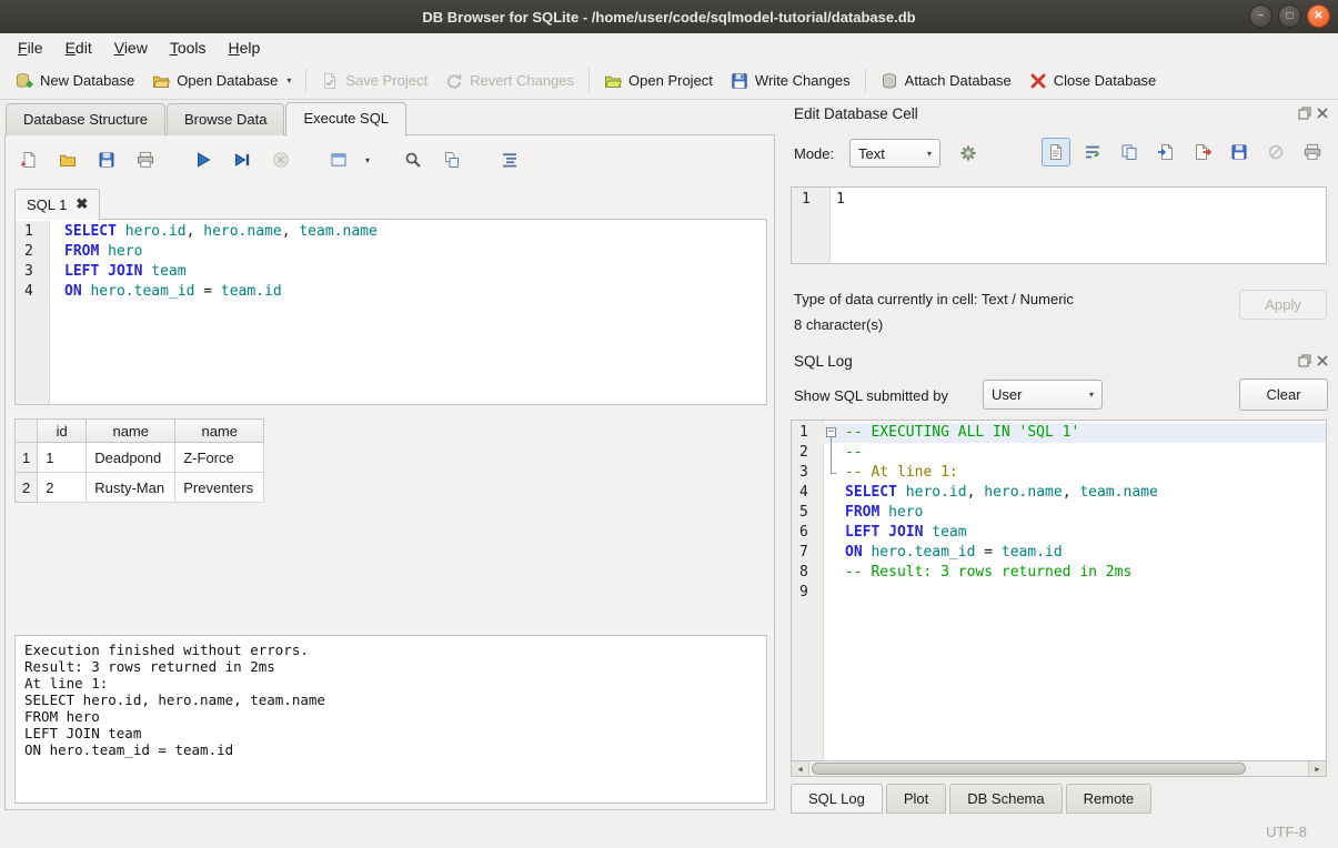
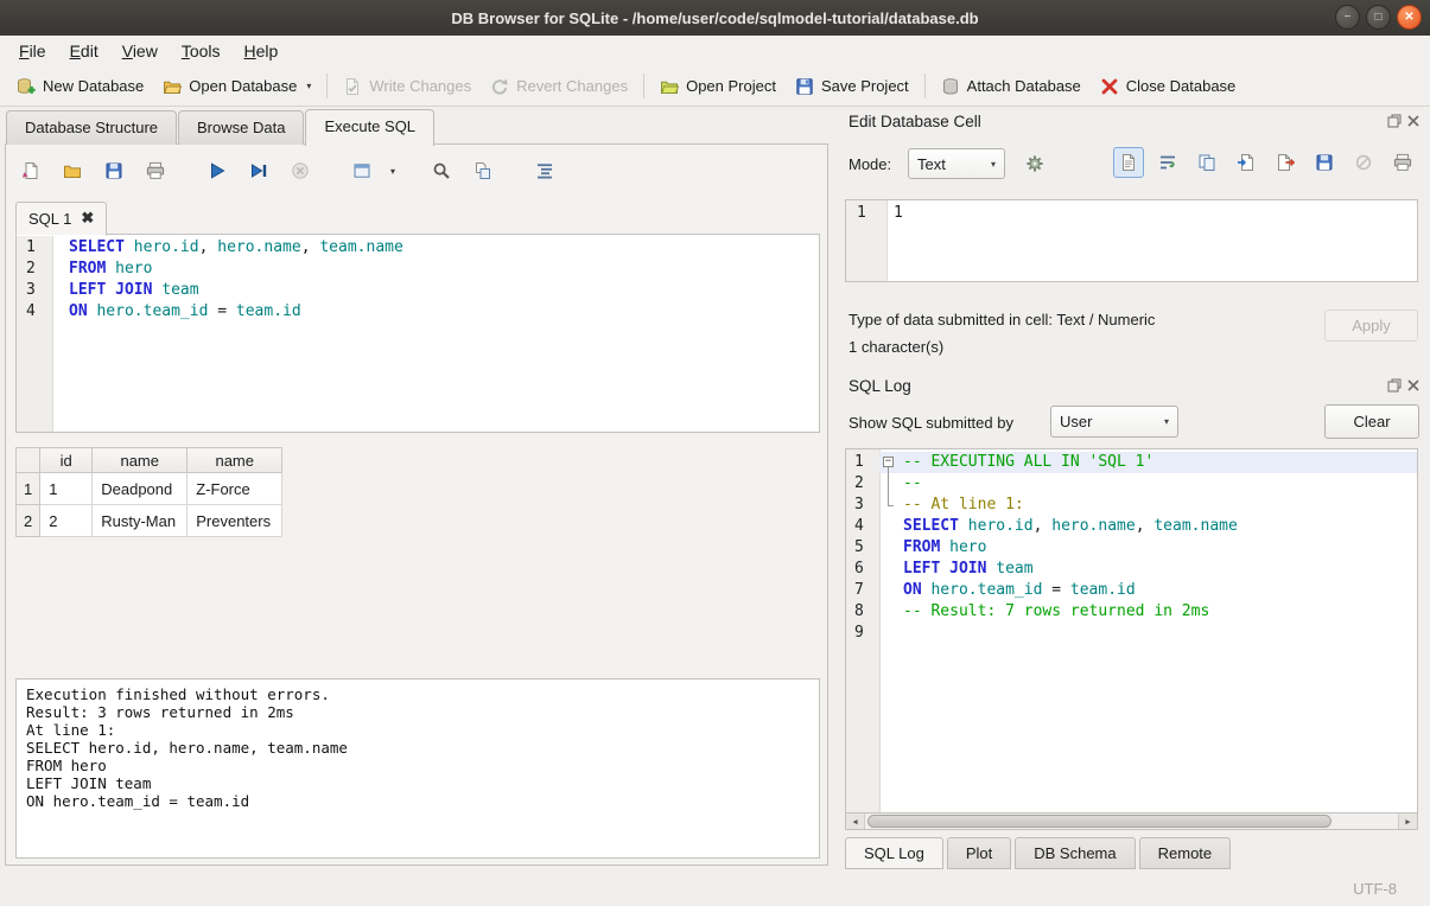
  DB Browser for SQLite - /home/user/code/sqlmodel-tutorial/database.db
  −
  □
  ✕
  File
  Edit
  View
  Tools
  Help
  New Database
  Open Database
  ▾
- Save Project
+ Write Changes
  Revert Changes
  Open Project
- Write Changes
+ Save Project
  Attach Database
  Close Database
  Database Structure
  Browse Data
  Execute SQL
  ▾
  SQL 1
  ✖
  1
  SELECT hero.id, hero.name, team.name
  2
  FROM hero
  3
  LEFT JOIN team
  4
  ON hero.team_id = team.id
  	id	name	name
  1	1	Deadpond	Z-Force
  2	2	Rusty-Man	Preventers
  Execution finished without errors.
  Result: 3 rows returned in 2ms
  At line 1:
  SELECT hero.id, hero.name, team.name
  FROM hero
  LEFT JOIN team
  ON hero.team_id = team.id
  Edit Database Cell
  Mode:
  Text
  ▾
  1
  1
- Type of data currently in cell: Text / Numeric
+ Type of data submitted in cell: Text / Numeric
  Apply
- 8 character(s)
+ 1 character(s)
  SQL Log
  Show SQL submitted by
  User
  ▾
  Clear
  1
  −
  -- EXECUTING ALL IN 'SQL 1'
  2
  --
  3
  -- At line 1:
  4
  SELECT hero.id, hero.name, team.name
  5
  FROM hero
  6
  LEFT JOIN team
  7
  ON hero.team_id = team.id
  8
- -- Result: 3 rows returned in 2ms
+ -- Result: 7 rows returned in 2ms
  9
  ◀
  ▶
  SQL Log
  Plot
  DB Schema
  Remote
  UTF-8
